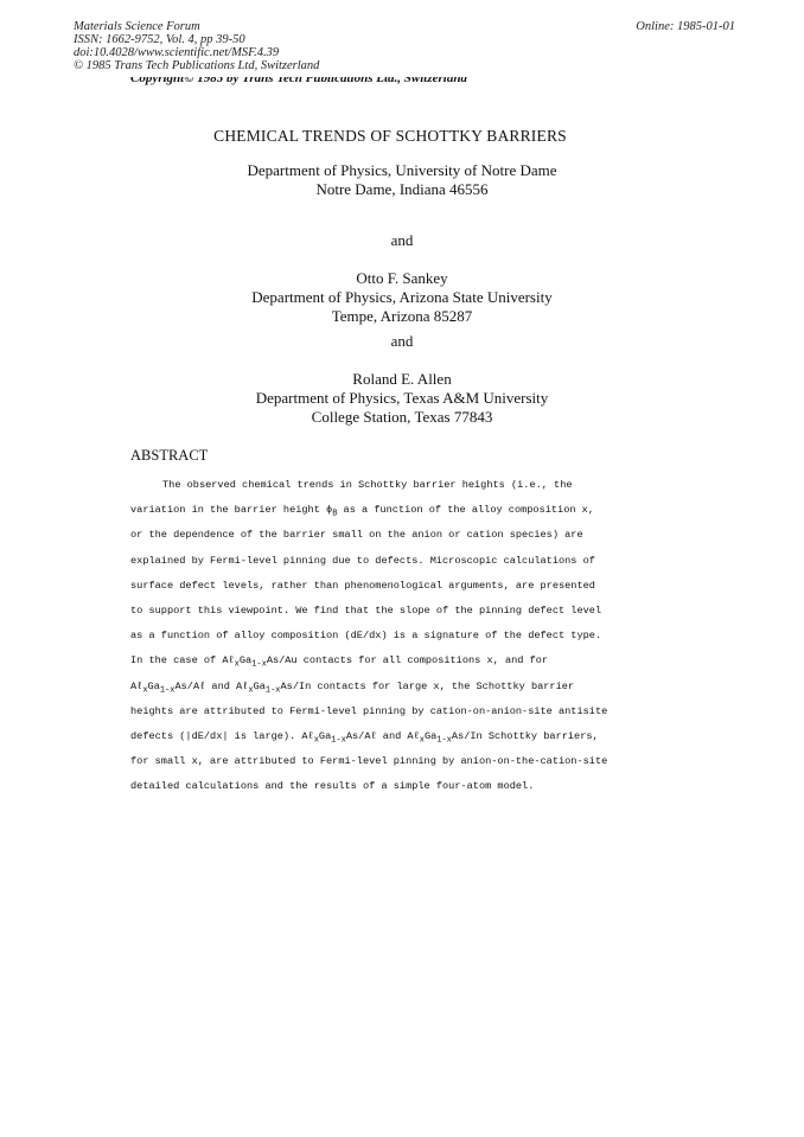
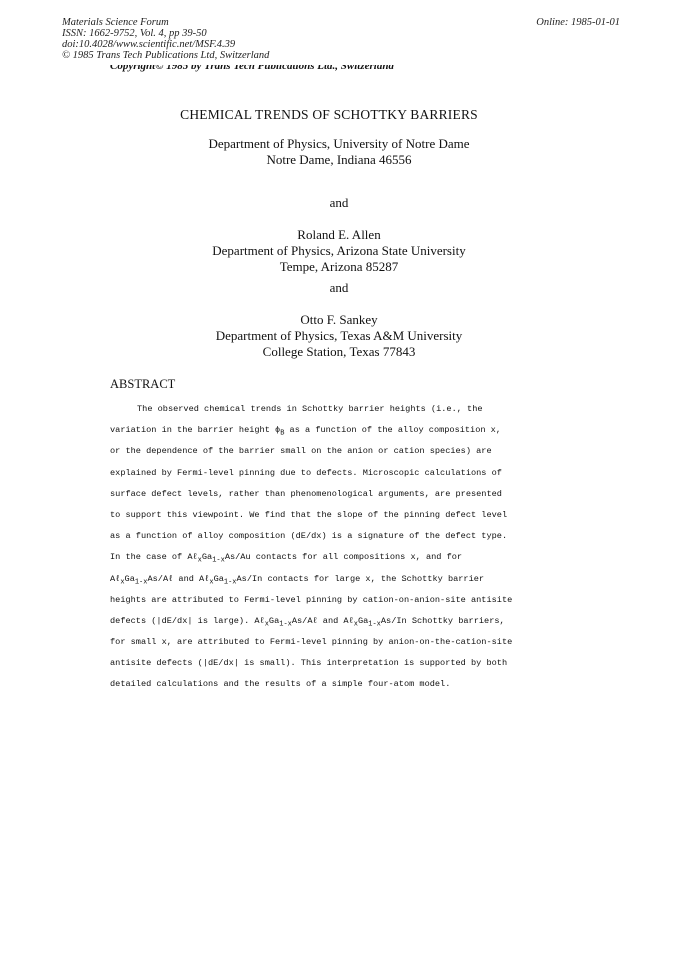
  Materials Science Forum
  ISSN: 1662-9752, Vol. 4, pp 39-50
  doi:10.4028/www.scientific.net/MSF.4.39
  © 1985 Trans Tech Publications Ltd, Switzerland
  Online: 1985-01-01
  Copyright© 1985 by Trans Tech Publications Ltd., Switzerland
  CHEMICAL TRENDS OF SCHOTTKY BARRIERS
  Department of Physics, University of Notre Dame
  Notre Dame, Indiana 46556
  and
- Otto F. Sankey
+ Roland E. Allen
  Department of Physics, Arizona State University
  Tempe, Arizona 85287
  and
- Roland E. Allen
+ Otto F. Sankey
  Department of Physics, Texas A&M University
  College Station, Texas 77843
  ABSTRACT
  The observed chemical trends in Schottky barrier heights (i.e., the
  variation in the barrier height ϕB as a function of the alloy composition x,
  or the dependence of the barrier small on the anion or cation species) are
  explained by Fermi-level pinning due to defects. Microscopic calculations of
  surface defect levels, rather than phenomenological arguments, are presented
  to support this viewpoint. We find that the slope of the pinning defect level
  as a function of alloy composition (dE/dx) is a signature of the defect type.
  In the case of AℓxGa1-xAs/Au contacts for all compositions x, and for
  AℓxGa1-xAs/Aℓ and AℓxGa1-xAs/In contacts for large x, the Schottky barrier
  heights are attributed to Fermi-level pinning by cation-on-anion-site antisite
  defects (|dE/dx| is large). AℓxGa1-xAs/Aℓ and AℓxGa1-xAs/In Schottky barriers,
  for small x, are attributed to Fermi-level pinning by anion-on-the-cation-site
+ antisite defects (|dE/dx| is small). This interpretation is supported by both
  detailed calculations and the results of a simple four-atom model.
